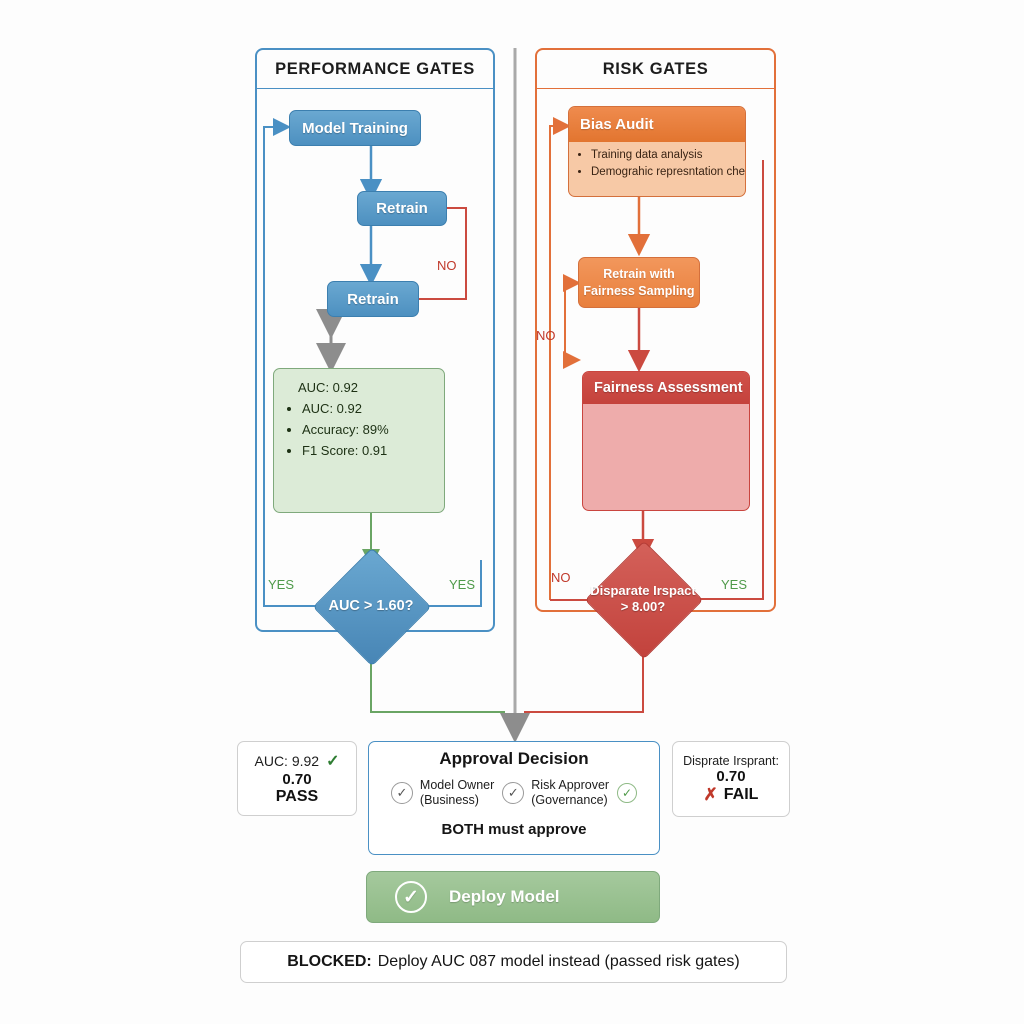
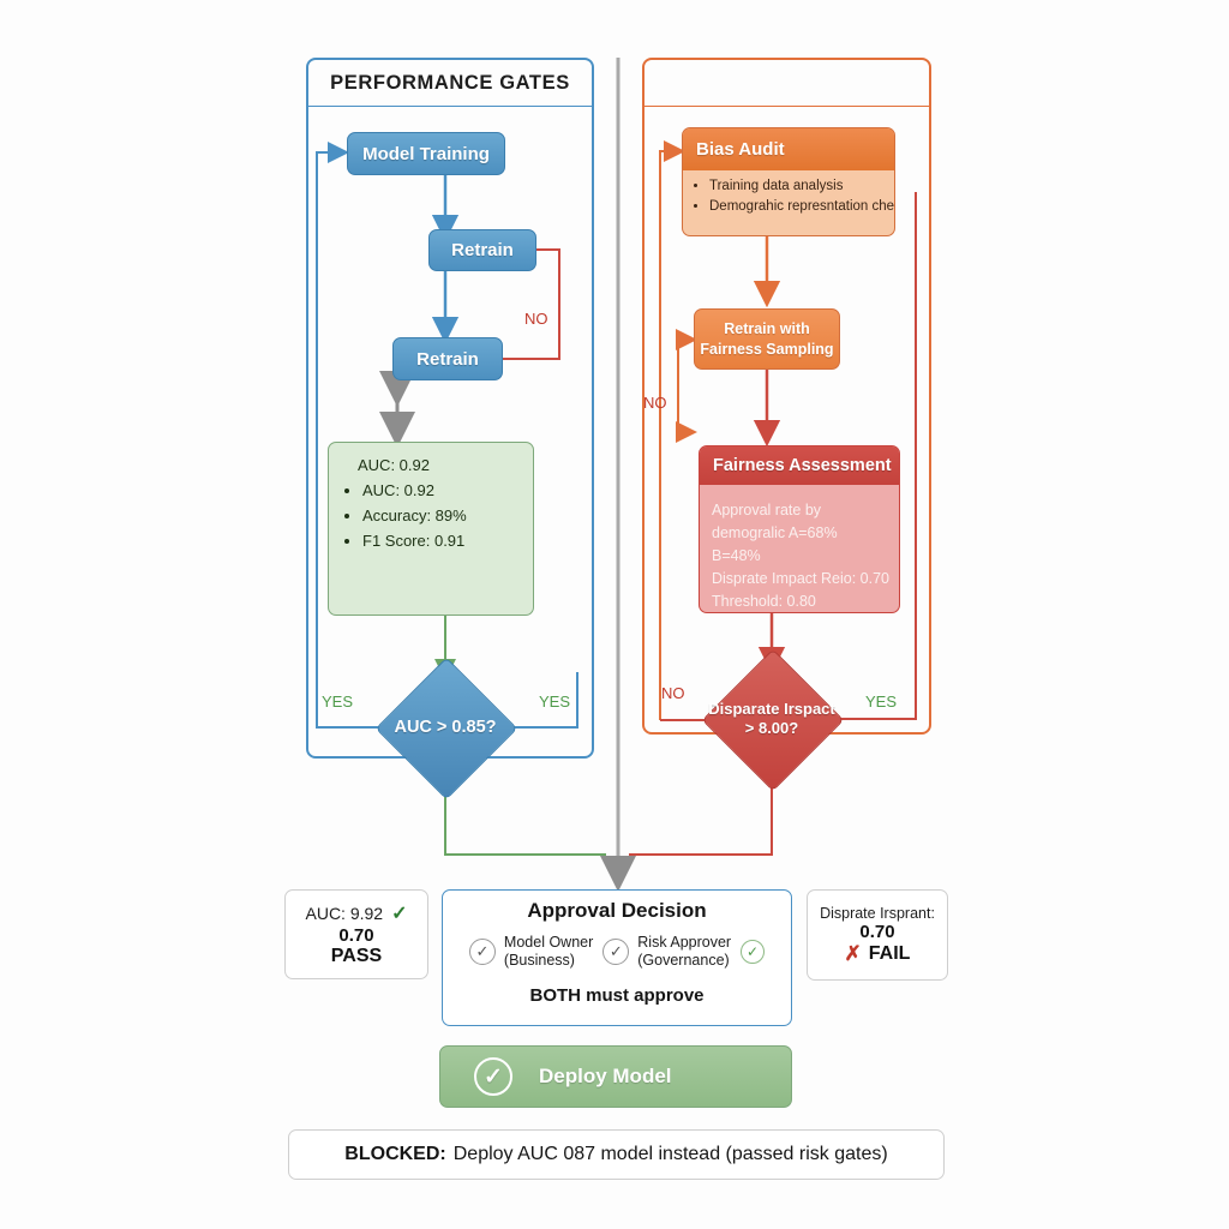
  PERFORMANCE GATES
- RISK GATES
  Model Training
  Retrain
  Retrain
  NO
  AUC: 0.92
  AUC: 0.92
  Accuracy: 89%
  F1 Score: 0.91
- AUC > 1.60?
+ AUC > 0.85?
  YES
  YES
  Bias Audit
  Training data analysis
  Demograhic represntation che
  Retrain with
  Fairness Sampling
  NO
  Fairness Assessment
+ Approval rate by
+ demogralic A=68% B=48%
+ Disprate Impact Reio: 0.70
+ Threshold: 0.80
  Disparate Irspact
  > 8.00?
  NO
  YES
  AUC: 9.92
  ✓
  0.70
  PASS
  Approval Decision
  ✓
  Model Owner
  (Business)
  ✓
  Risk Approver
  (Governance)
  ✓
  BOTH must approve
  Disprate Irsprant:
  0.70
  ✗
  FAIL
  ✓
  Deploy Model
  BLOCKED:
  Deploy AUC 087 model instead (passed risk gates)
